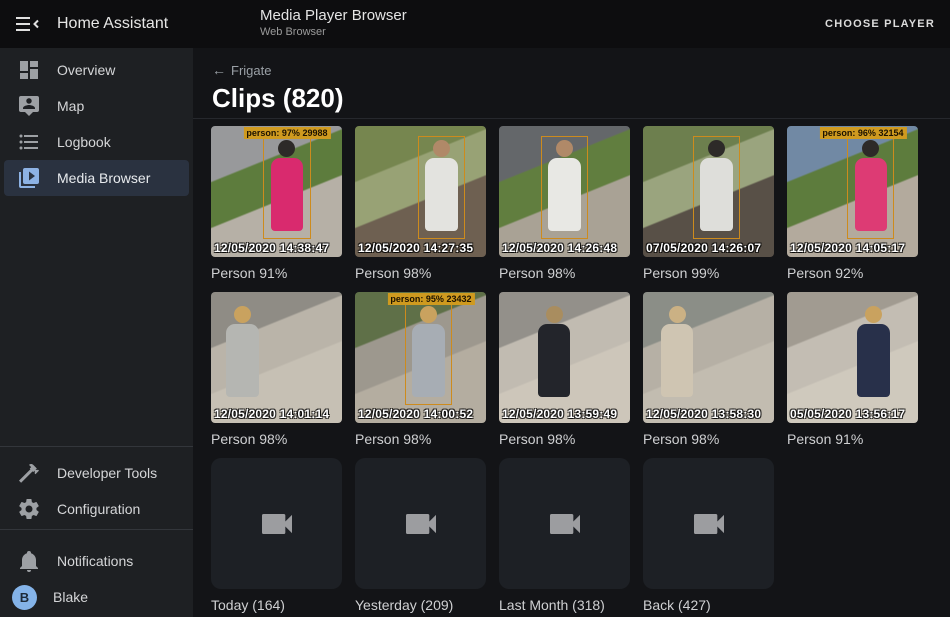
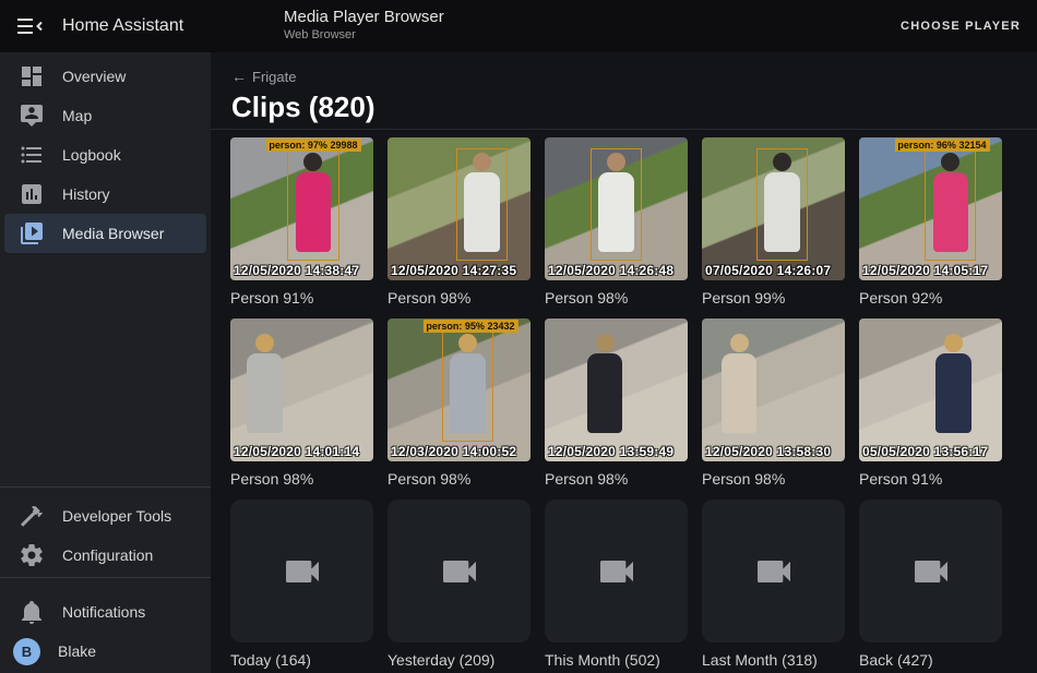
  Home Assistant
  Media Player Browser
  Web Browser
  CHOOSE PLAYER
  Overview
  Map
  Logbook
+ History
  Media Browser
  Developer Tools
  Configuration
  Notifications
  B
  Blake
  ←
  Frigate
  Clips (820)
  person: 97% 29988
  12/05/2020 14:38:47
  Person 91%
  12/05/2020 14:27:35
  Person 98%
  12/05/2020 14:26:48
  Person 98%
  07/05/2020 14:26:07
  Person 99%
  person: 96% 32154
  12/05/2020 14:05:17
  Person 92%
  12/05/2020 14:01:14
  Person 98%
  person: 95% 23432
- 12/05/2020 14:00:52
+ 12/03/2020 14:00:52
  Person 98%
  12/05/2020 13:59:49
  Person 98%
  12/05/2020 13:58:30
  Person 98%
  05/05/2020 13:56:17
  Person 91%
  Today (164)
  Yesterday (209)
+ This Month (502)
  Last Month (318)
  Back (427)
